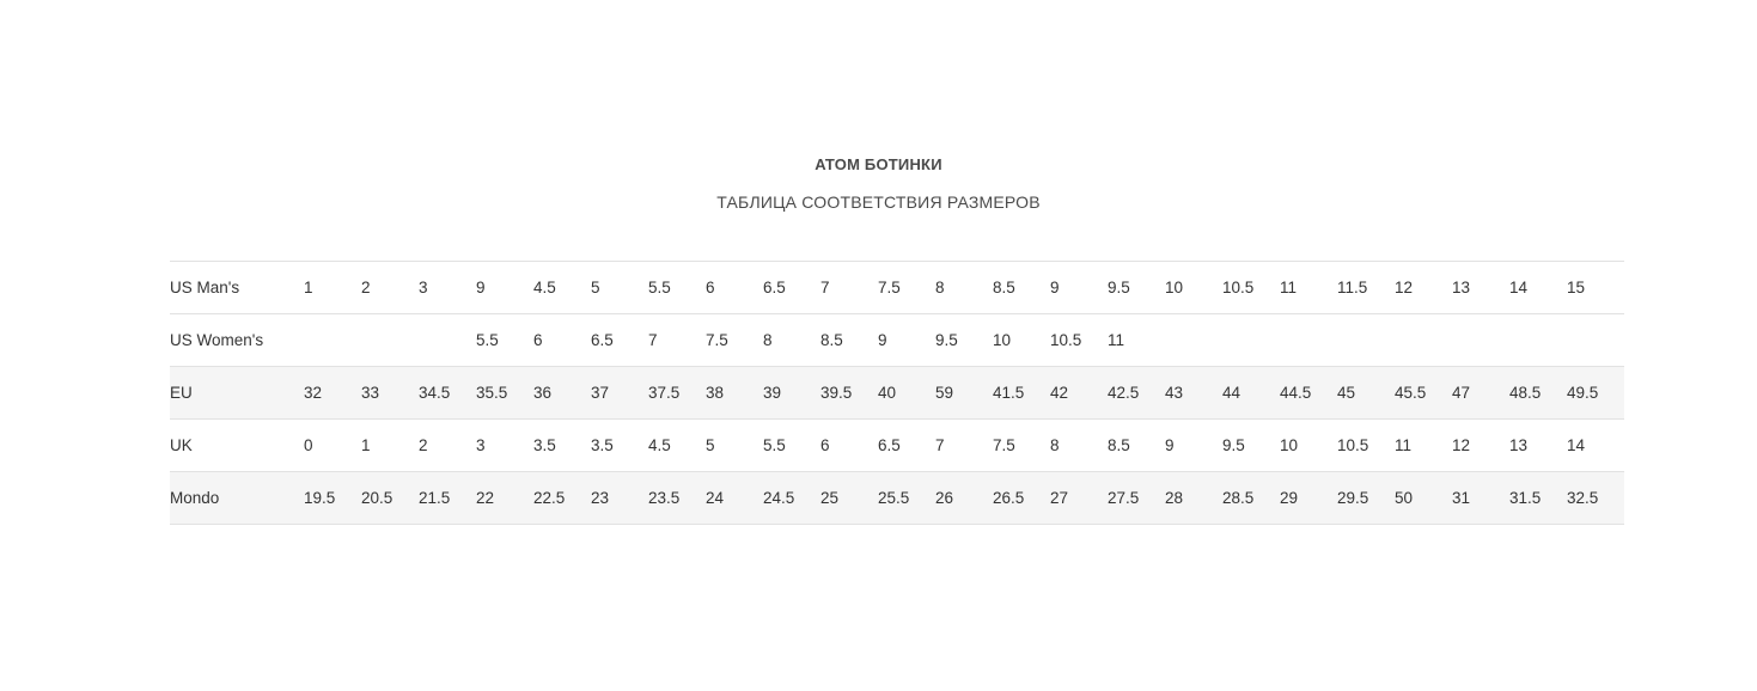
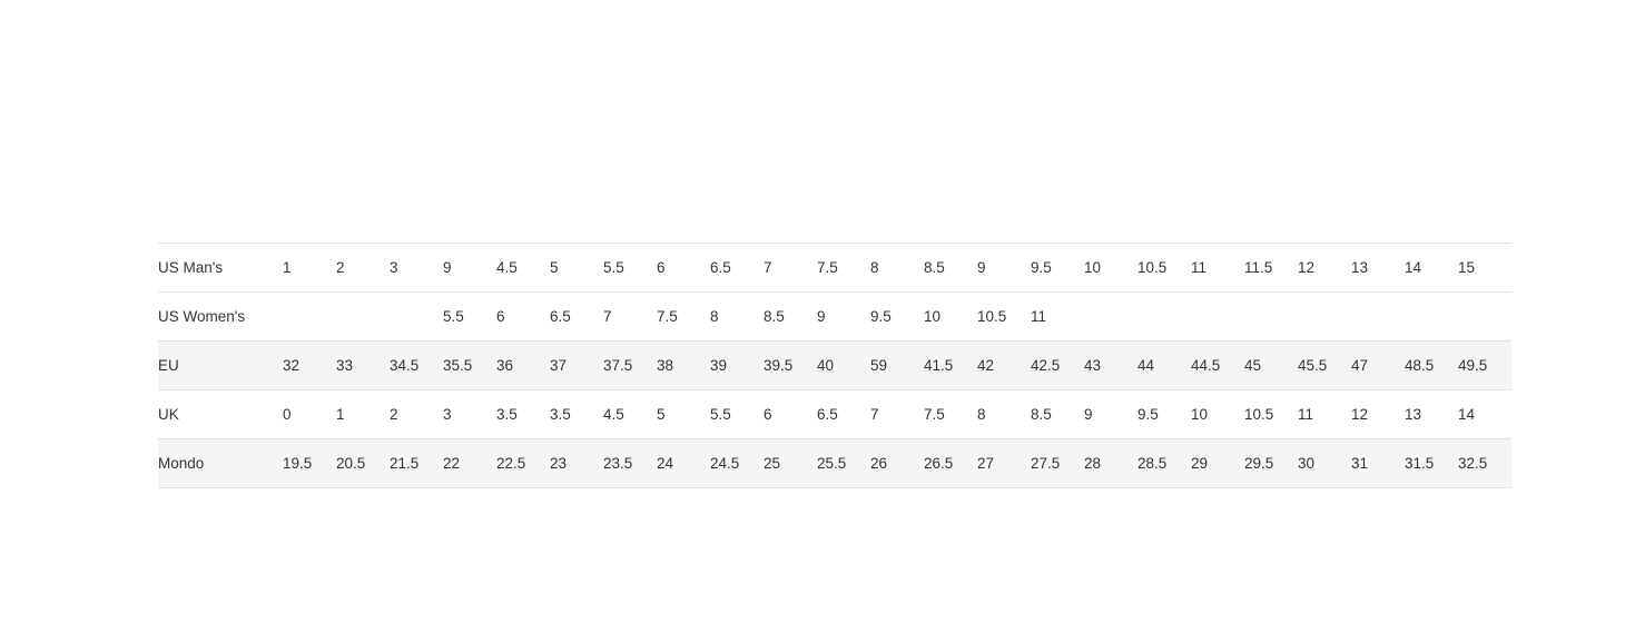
- ATOM БОТИНКИ
- ТАБЛИЦА СООТВЕТСТВИЯ РАЗМЕРОВ
  US Man's	1	2	3	9	4.5	5	5.5	6	6.5	7	7.5	8	8.5	9	9.5	10	10.5	11	11.5	12	13	14	15
  US Women's				5.5	6	6.5	7	7.5	8	8.5	9	9.5	10	10.5	11
  EU	32	33	34.5	35.5	36	37	37.5	38	39	39.5	40	59	41.5	42	42.5	43	44	44.5	45	45.5	47	48.5	49.5
  UK	0	1	2	3	3.5	3.5	4.5	5	5.5	6	6.5	7	7.5	8	8.5	9	9.5	10	10.5	11	12	13	14
- Mondo	19.5	20.5	21.5	22	22.5	23	23.5	24	24.5	25	25.5	26	26.5	27	27.5	28	28.5	29	29.5	50	31	31.5	32.5
+ Mondo	19.5	20.5	21.5	22	22.5	23	23.5	24	24.5	25	25.5	26	26.5	27	27.5	28	28.5	29	29.5	30	31	31.5	32.5
